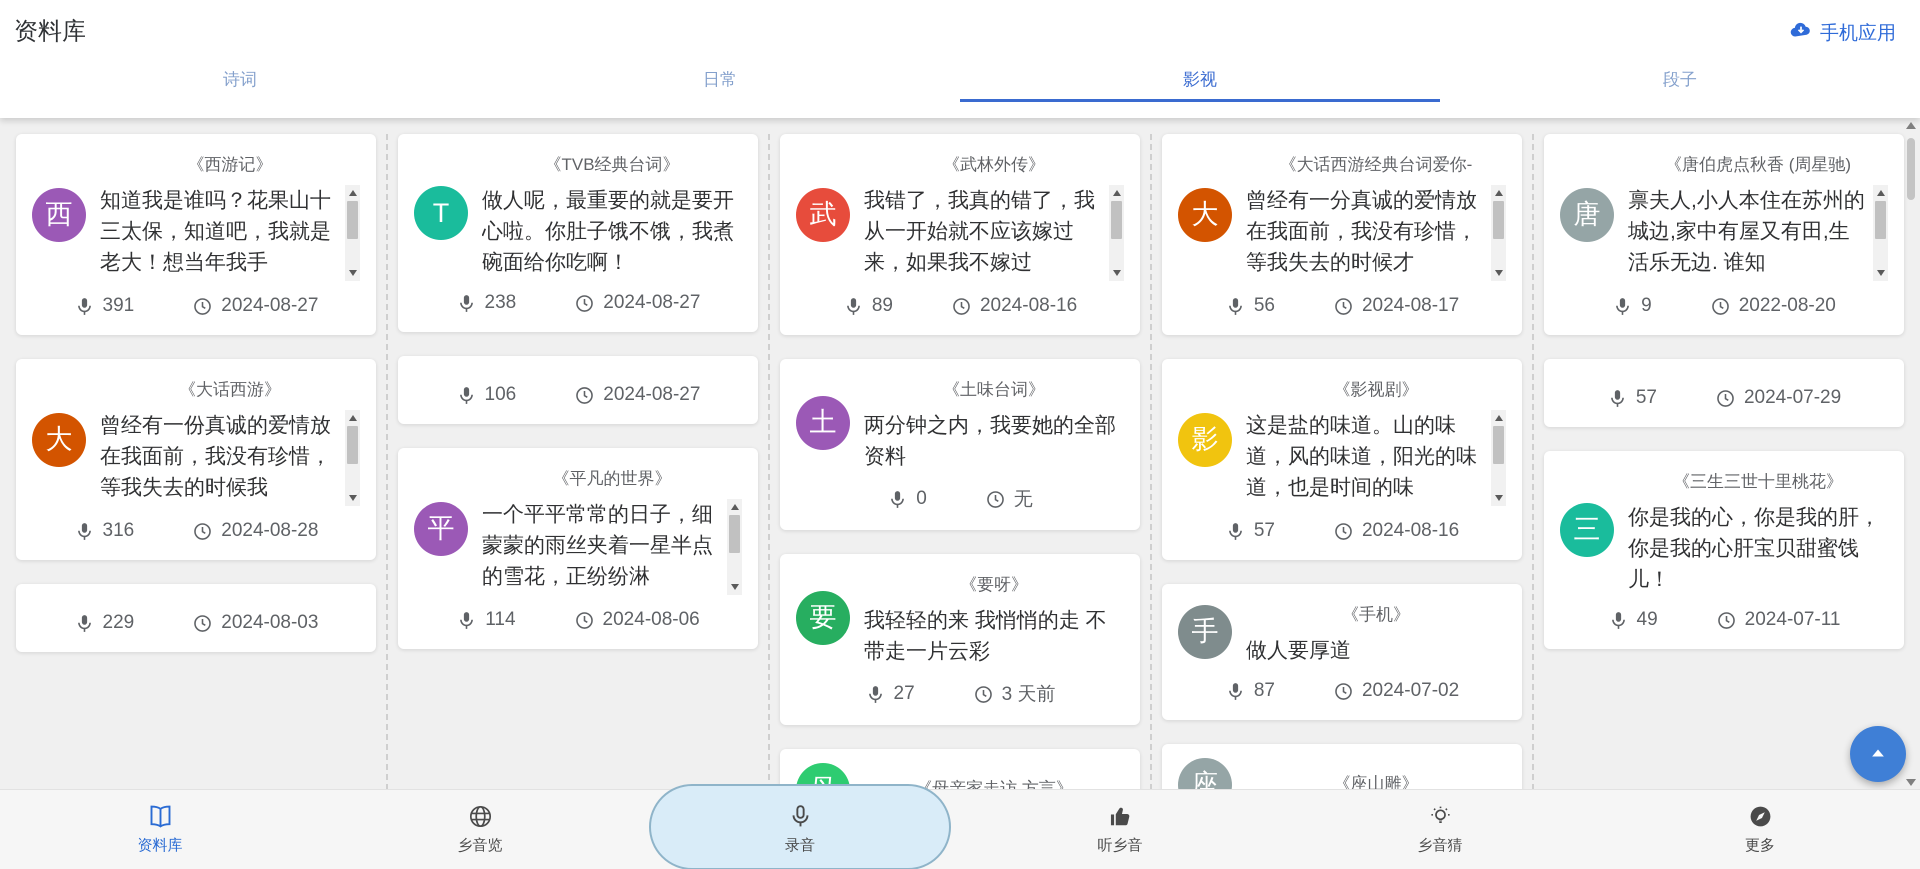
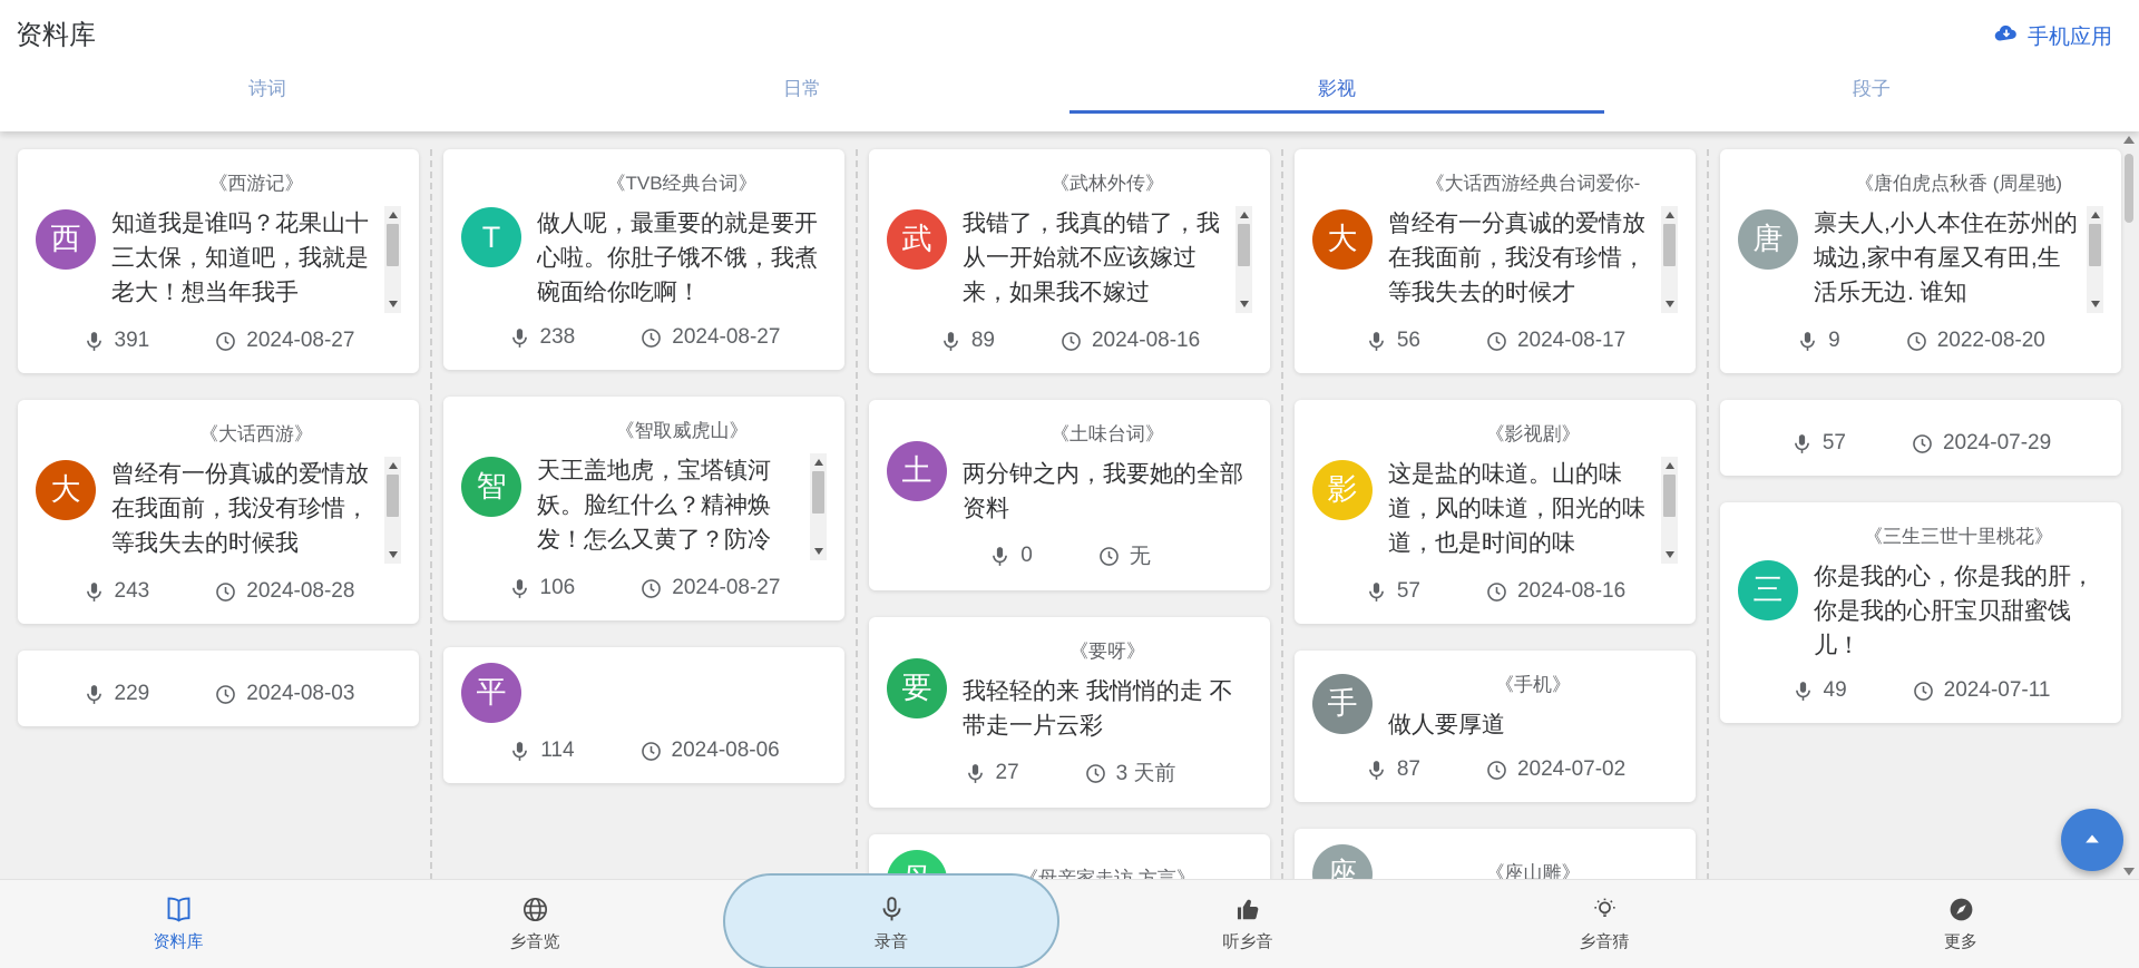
  资料库
  手机应用
  诗词
  日常
  影视
  段子
  西
  《西游记》
  知道我是谁吗？花果山十三太保，知道吧，我就是老大！想当年我手
  391
  2024-08-27
  大
  《大话西游》
  曾经有一份真诚的爱情放在我面前，我没有珍惜，等我失去的时候我
- 316
+ 243
  2024-08-28
  229
  2024-08-03
  T
  《TVB经典台词》
  做人呢，最重要的就是要开心啦。你肚子饿不饿，我煮碗面给你吃啊！
  238
  2024-08-27
+ 智
+ 《智取威虎山》
+ 天王盖地虎，宝塔镇河妖。脸红什么？精神焕发！怎么又黄了？防冷
  106
  2024-08-27
  平
- 《平凡的世界》
- 一个平平常常的日子，细蒙蒙的雨丝夹着一星半点的雪花，正纷纷淋
  114
  2024-08-06
  武
  《武林外传》
  我错了，我真的错了，我从一开始就不应该嫁过来，如果我不嫁过
  89
  2024-08-16
  土
  《土味台词》
  两分钟之内，我要她的全部资料
  0
  无
  要
  《要呀》
  我轻轻的来 我悄悄的走 不带走一片云彩
  27
  3 天前
  母亲家走访 方言》
  大
  《大话西游经典台词爱你-
  曾经有一分真诚的爱情放在我面前，我没有珍惜，等我失去的时候才
  56
  2024-08-17
  影
  《影视剧》
  这是盐的味道。山的味道，风的味道，阳光的味道，也是时间的味
  57
  2024-08-16
  手
  《手机》
  做人要厚道
  87
  2024-07-02
  座
  《座山雕》
  唐
  《唐伯虎点秋香 (周星驰)
  禀夫人,小人本住在苏州的城边,家中有屋又有田,生活乐无边. 谁知
  9
  2022-08-20
  57
  2024-07-29
  三
  《三生三世十里桃花》
  你是我的心，你是我的肝，你是我的心肝宝贝甜蜜饯儿！
  49
  2024-07-11
  资料库
  乡音览
  录音
  听乡音
  乡音猜
  更多
